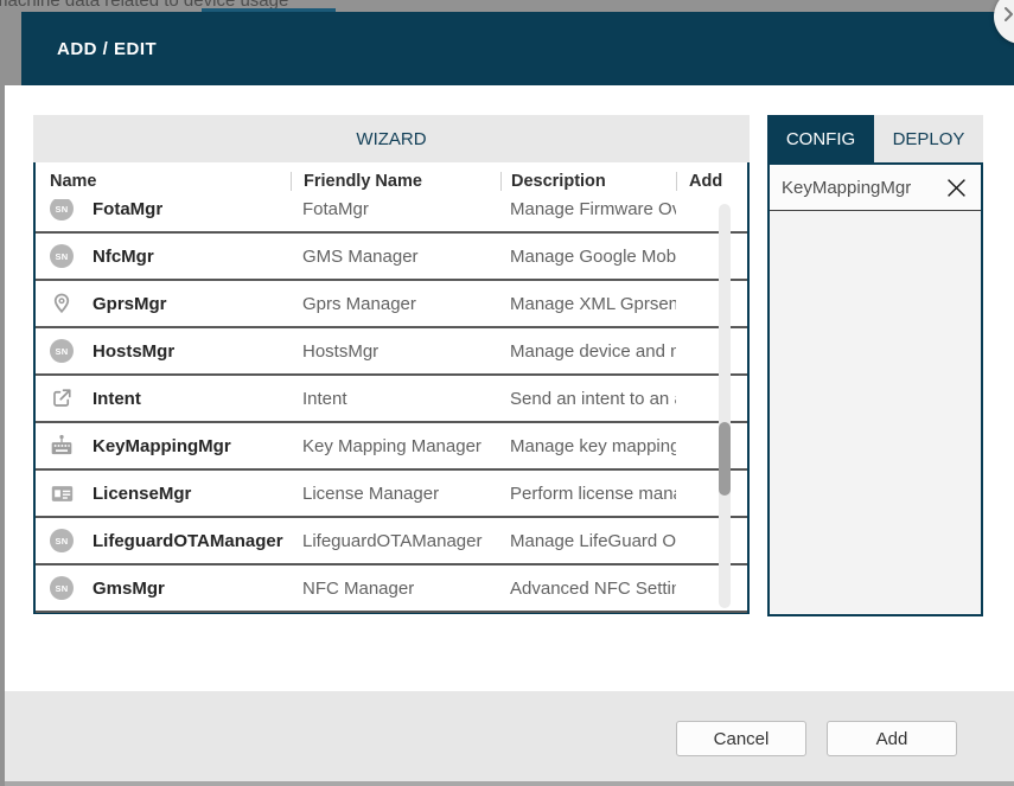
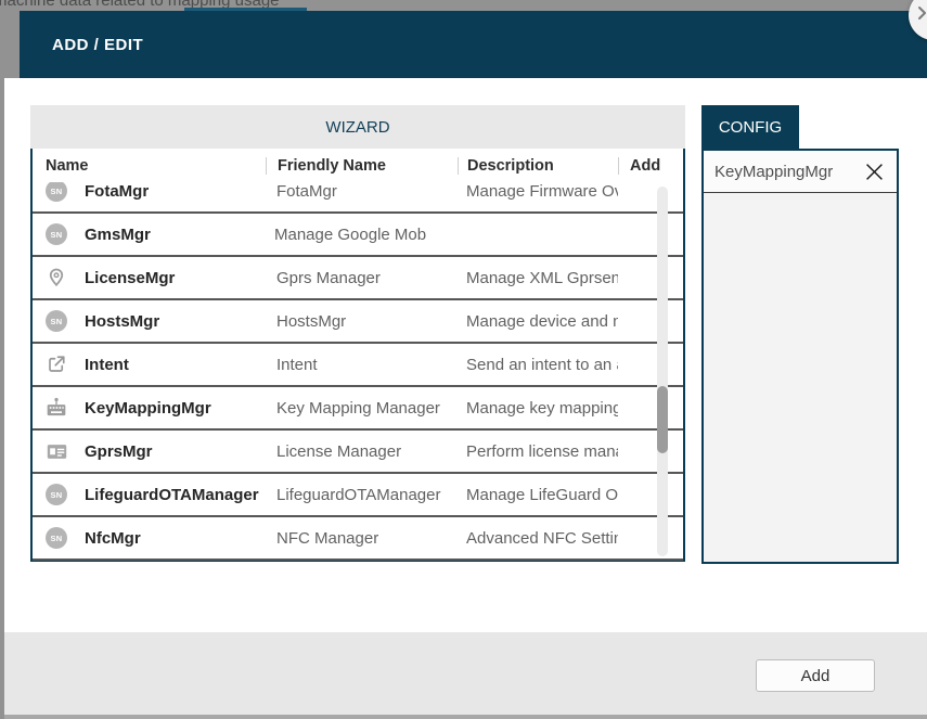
- machine data related to device usage
+ machine data related to mapping usage
  ADD / EDIT
  WIZARD
  Name
  Friendly Name
  Description
  Add
  SN
  FotaMgr
  FotaMgr
  Manage Firmware O
  SN
- NfcMgr
+ GmsMgr
- GMS Manager
  Manage Google Mob
- GprsMgr
+ LicenseMgr
  Gprs Manager
  Manage XML Gprsen
  SN
  HostsMgr
  HostsMgr
  Manage device and n
  Intent
  Intent
  Send an intent to an
  KeyMappingMgr
  Key Mapping Manager
  Manage key mapping
- LicenseMgr
+ GprsMgr
  License Manager
  Perform license man
  SN
  LifeguardOTAManager
  LifeguardOTAManager
  Manage LifeGuard O
  SN
- GmsMgr
+ NfcMgr
  NFC Manager
  Advanced NFC Setti
  CONFIG
- DEPLOY
  KeyMappingMgr
- Cancel
  Add
